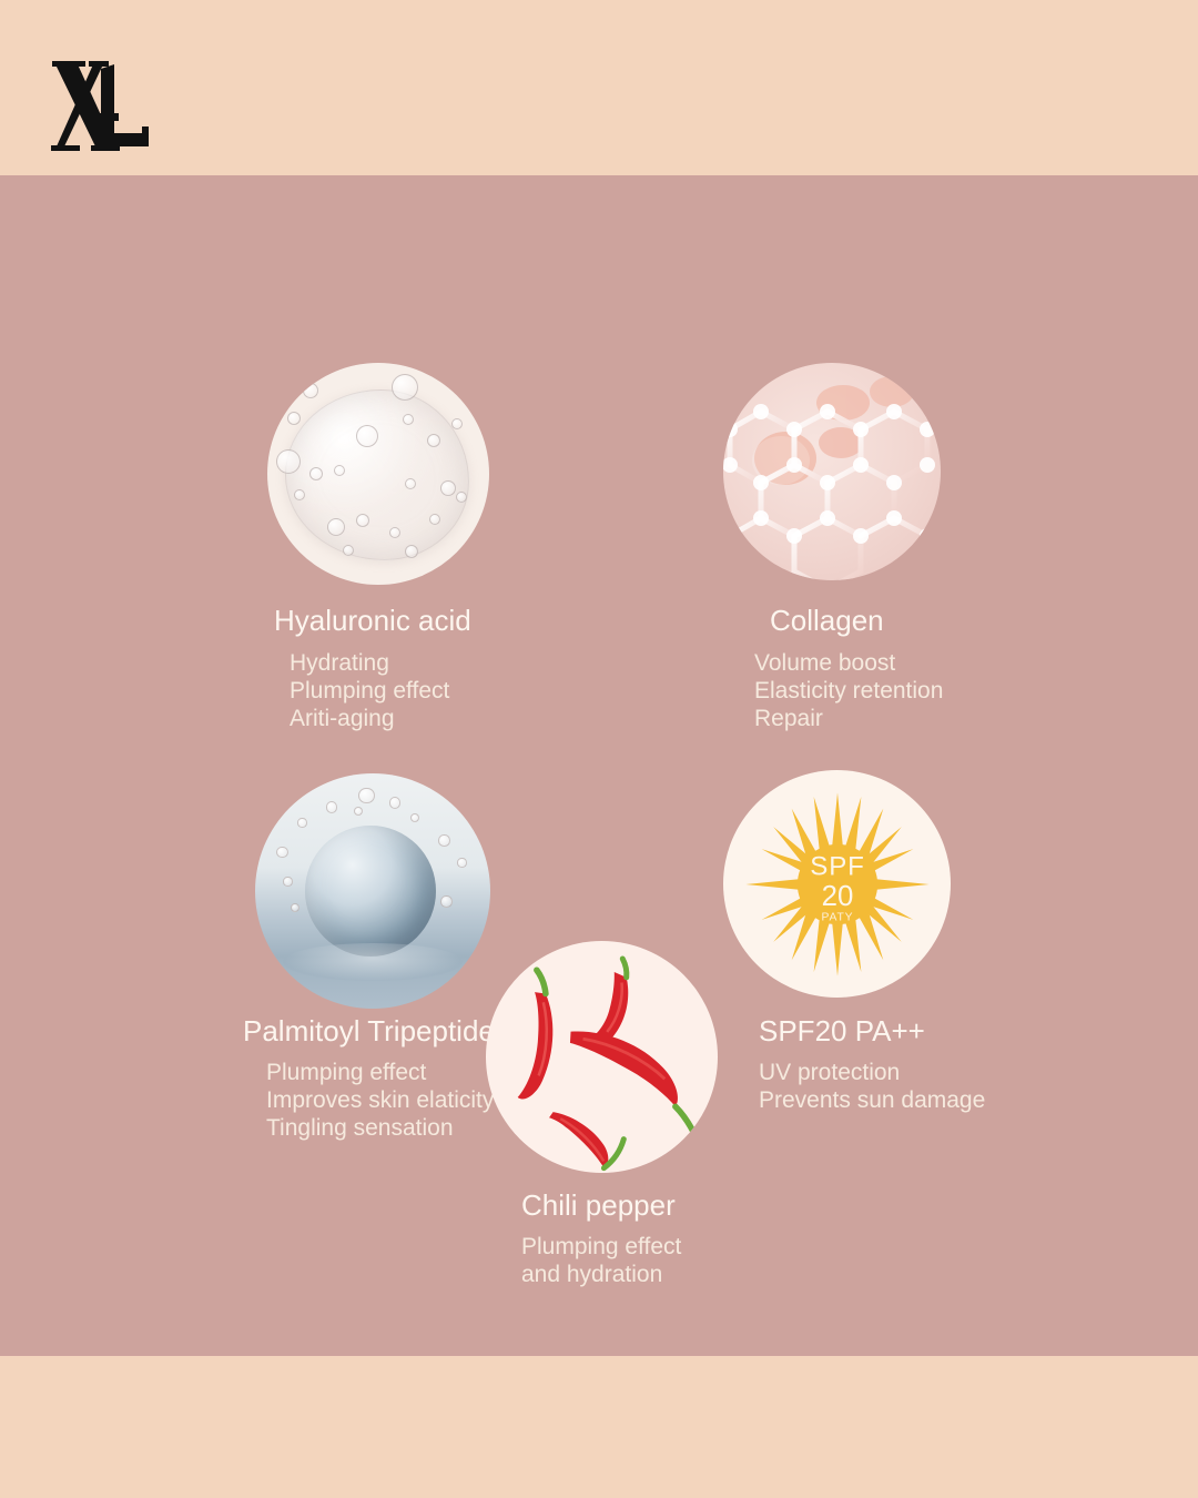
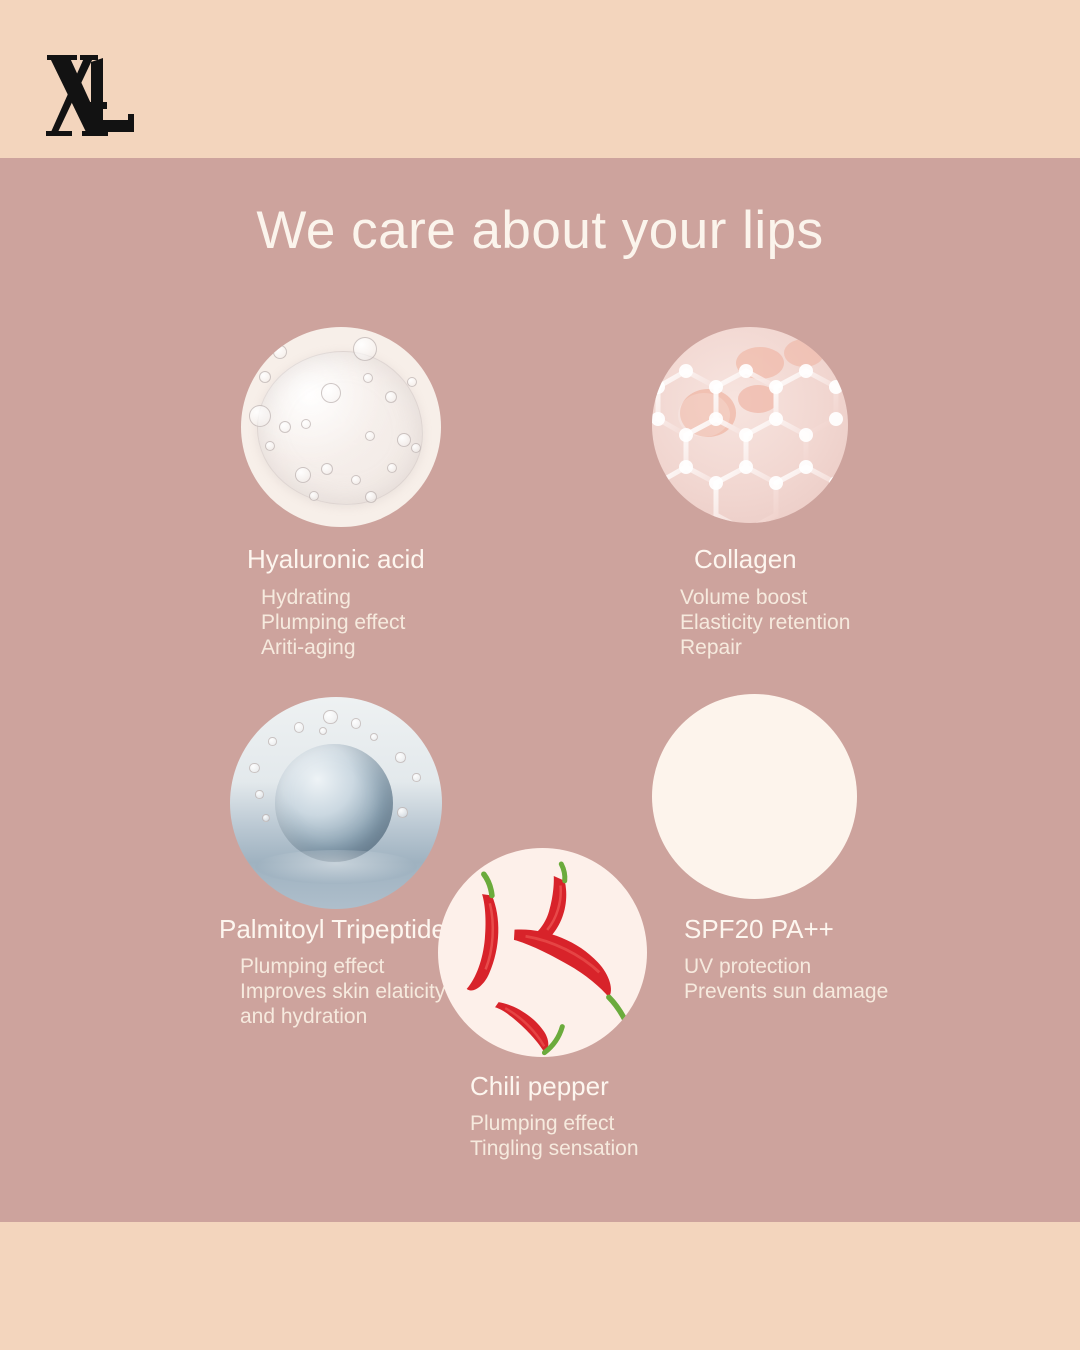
+ We care about your lips
  Hyaluronic acid
  Hydrating
  Plumping effect
  Ariti-aging
  Collagen
  Volume boost
  Elasticity retention
  Repair
  Palmitoyl Tripeptid
  Plumping effect
  Improves skin elaticit
- Tingling sensation
+ and hydration
- SPF
- 20
- PATY
  SPF20 PA++
  UV protection
  Prevents sun damage
  Chili pepper
  Plumping effect
- and hydration
+ Tingling sensation
